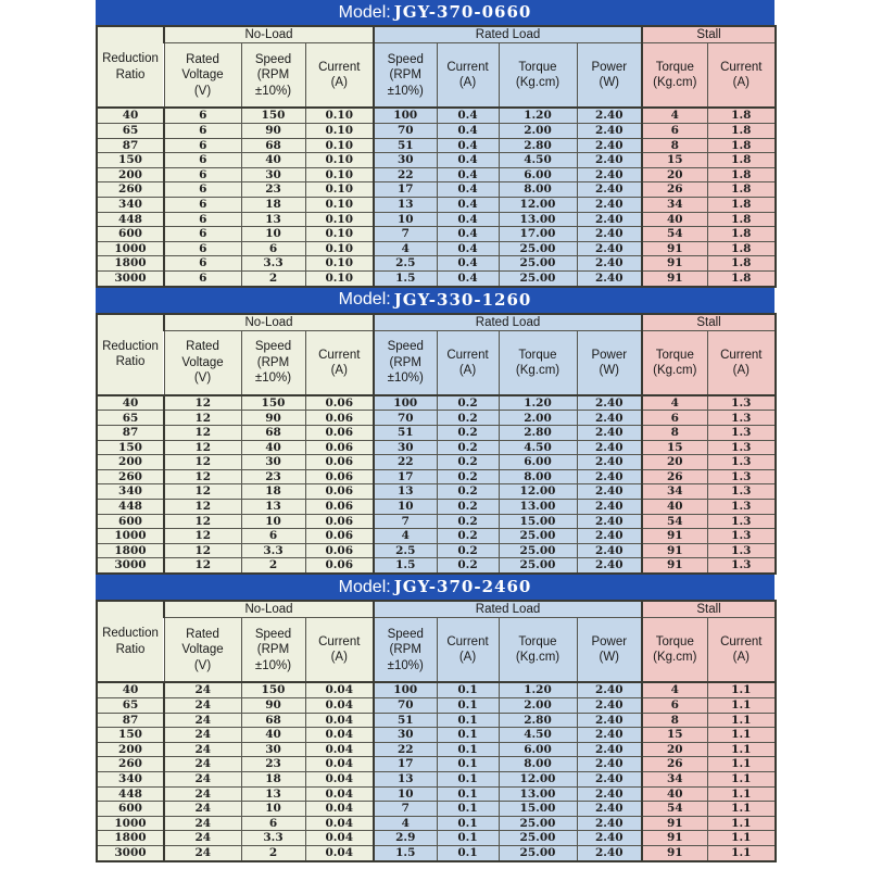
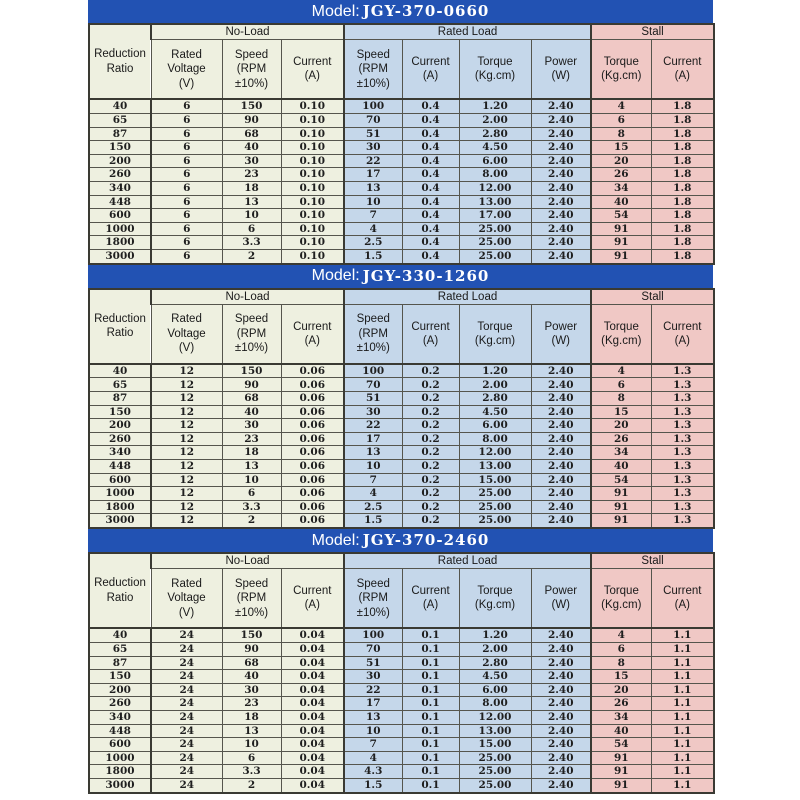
  Model:
  JGY-370-0660
  Reduction Ratio	No-Load	Rated Load	Stall
  Rated Voltage (V)	Speed (RPM ±10%)	Current (A)	Speed (RPM ±10%)	Current (A)	Torque (Kg.cm)	Power (W)	Torque (Kg.cm)	Current (A)
  40	6	150	0.10	100	0.4	1.20	2.40	4	1.8
  65	6	90	0.10	70	0.4	2.00	2.40	6	1.8
  87	6	68	0.10	51	0.4	2.80	2.40	8	1.8
  150	6	40	0.10	30	0.4	4.50	2.40	15	1.8
  200	6	30	0.10	22	0.4	6.00	2.40	20	1.8
  260	6	23	0.10	17	0.4	8.00	2.40	26	1.8
  340	6	18	0.10	13	0.4	12.00	2.40	34	1.8
  448	6	13	0.10	10	0.4	13.00	2.40	40	1.8
  600	6	10	0.10	7	0.4	17.00	2.40	54	1.8
  1000	6	6	0.10	4	0.4	25.00	2.40	91	1.8
  1800	6	3.3	0.10	2.5	0.4	25.00	2.40	91	1.8
  3000	6	2	0.10	1.5	0.4	25.00	2.40	91	1.8
  Model:
  JGY-330-1260
  Reduction Ratio	No-Load	Rated Load	Stall
  Rated Voltage (V)	Speed (RPM ±10%)	Current (A)	Speed (RPM ±10%)	Current (A)	Torque (Kg.cm)	Power (W)	Torque (Kg.cm)	Current (A)
  40	12	150	0.06	100	0.2	1.20	2.40	4	1.3
  65	12	90	0.06	70	0.2	2.00	2.40	6	1.3
  87	12	68	0.06	51	0.2	2.80	2.40	8	1.3
  150	12	40	0.06	30	0.2	4.50	2.40	15	1.3
  200	12	30	0.06	22	0.2	6.00	2.40	20	1.3
  260	12	23	0.06	17	0.2	8.00	2.40	26	1.3
  340	12	18	0.06	13	0.2	12.00	2.40	34	1.3
  448	12	13	0.06	10	0.2	13.00	2.40	40	1.3
  600	12	10	0.06	7	0.2	15.00	2.40	54	1.3
  1000	12	6	0.06	4	0.2	25.00	2.40	91	1.3
  1800	12	3.3	0.06	2.5	0.2	25.00	2.40	91	1.3
  3000	12	2	0.06	1.5	0.2	25.00	2.40	91	1.3
  Model:
  JGY-370-2460
  Reduction Ratio	No-Load	Rated Load	Stall
  Rated Voltage (V)	Speed (RPM ±10%)	Current (A)	Speed (RPM ±10%)	Current (A)	Torque (Kg.cm)	Power (W)	Torque (Kg.cm)	Current (A)
  40	24	150	0.04	100	0.1	1.20	2.40	4	1.1
  65	24	90	0.04	70	0.1	2.00	2.40	6	1.1
  87	24	68	0.04	51	0.1	2.80	2.40	8	1.1
  150	24	40	0.04	30	0.1	4.50	2.40	15	1.1
  200	24	30	0.04	22	0.1	6.00	2.40	20	1.1
  260	24	23	0.04	17	0.1	8.00	2.40	26	1.1
  340	24	18	0.04	13	0.1	12.00	2.40	34	1.1
  448	24	13	0.04	10	0.1	13.00	2.40	40	1.1
  600	24	10	0.04	7	0.1	15.00	2.40	54	1.1
  1000	24	6	0.04	4	0.1	25.00	2.40	91	1.1
- 1800	24	3.3	0.04	2.9	0.1	25.00	2.40	91	1.1
+ 1800	24	3.3	0.04	4.3	0.1	25.00	2.40	91	1.1
  3000	24	2	0.04	1.5	0.1	25.00	2.40	91	1.1
